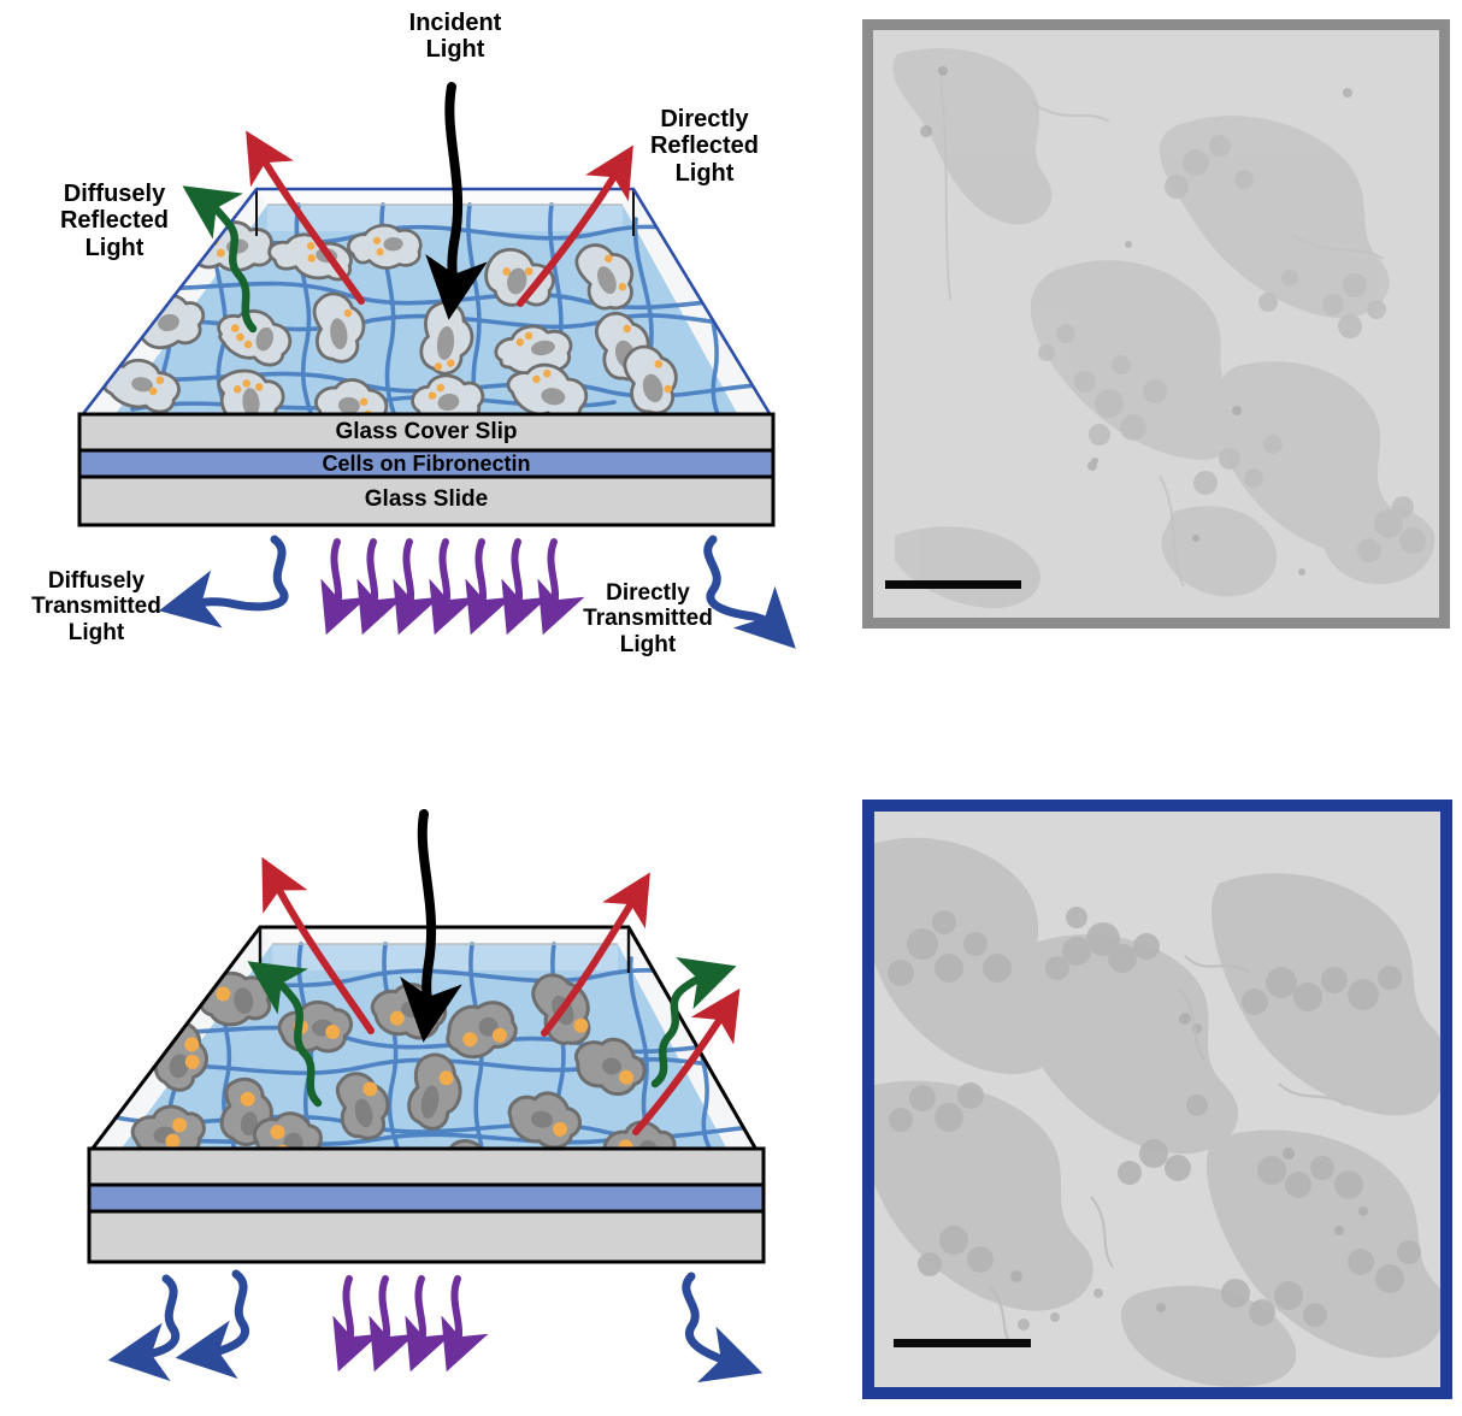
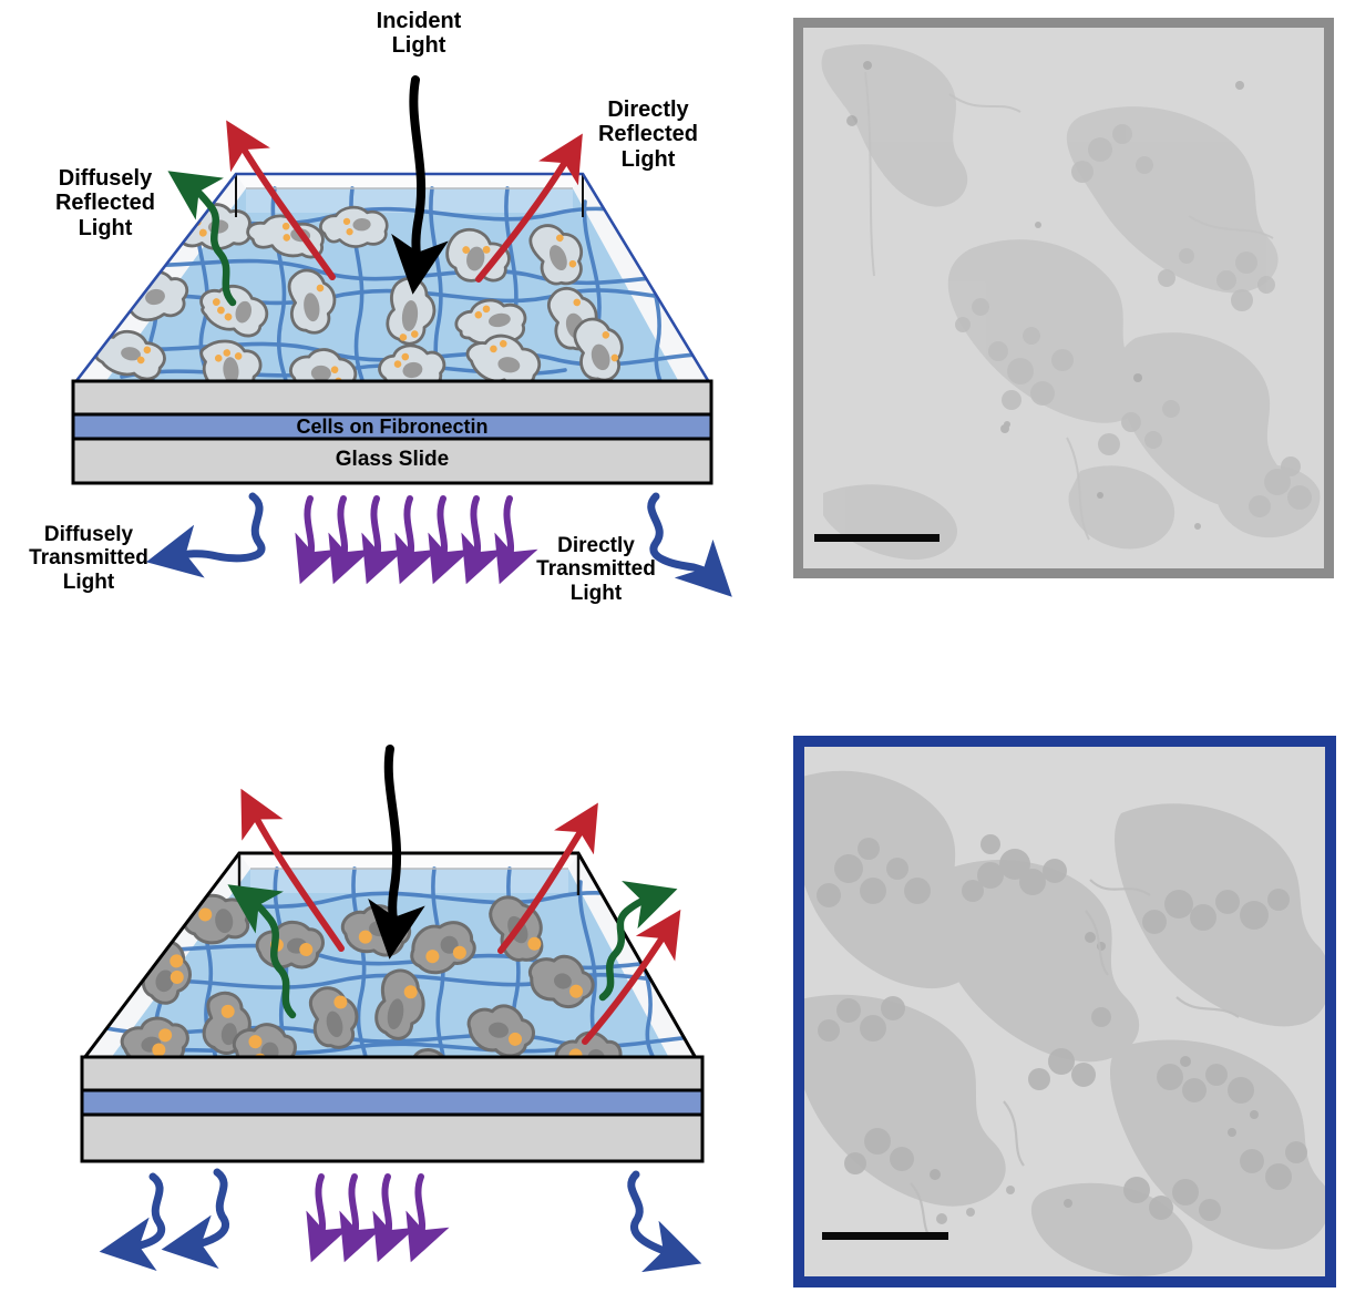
  Incident
  Light
  Directly
  Reflected
  Light
  Diffusely
  Reflected
  Light
  Diffusely
  Transmitted
  Light
  Directly
  Transmitted
  Light
- Glass Cover Slip
  Cells on Fibronectin
  Glass Slide
